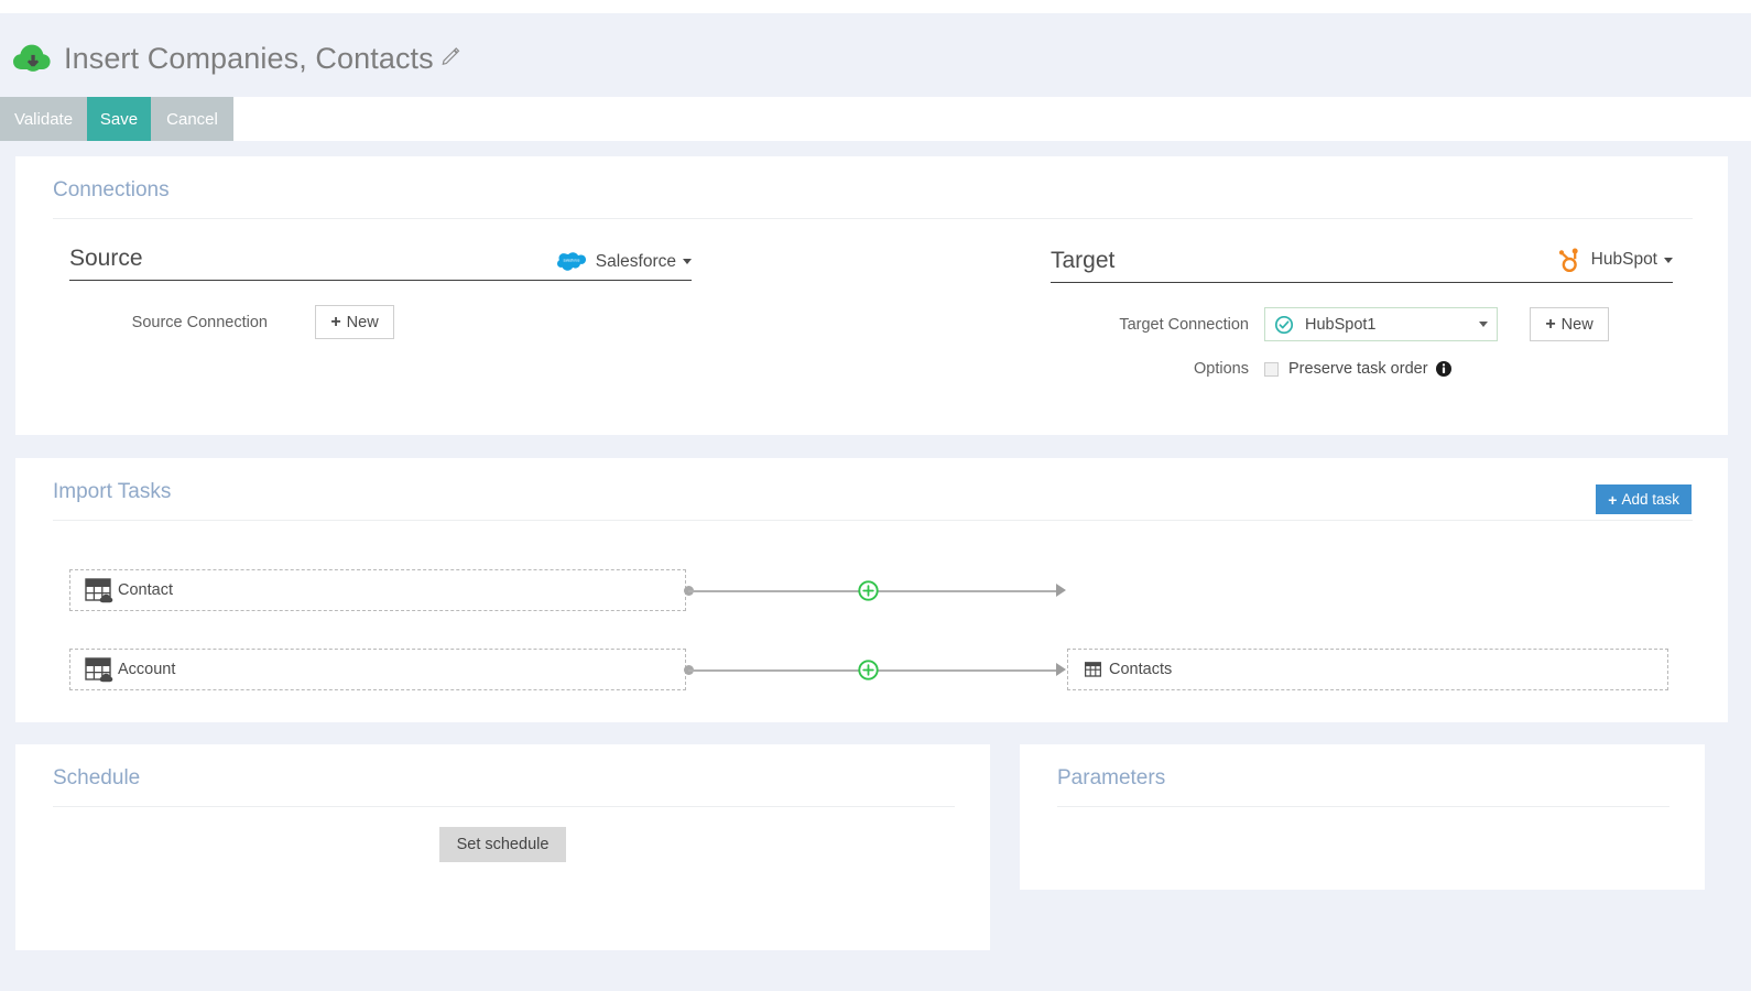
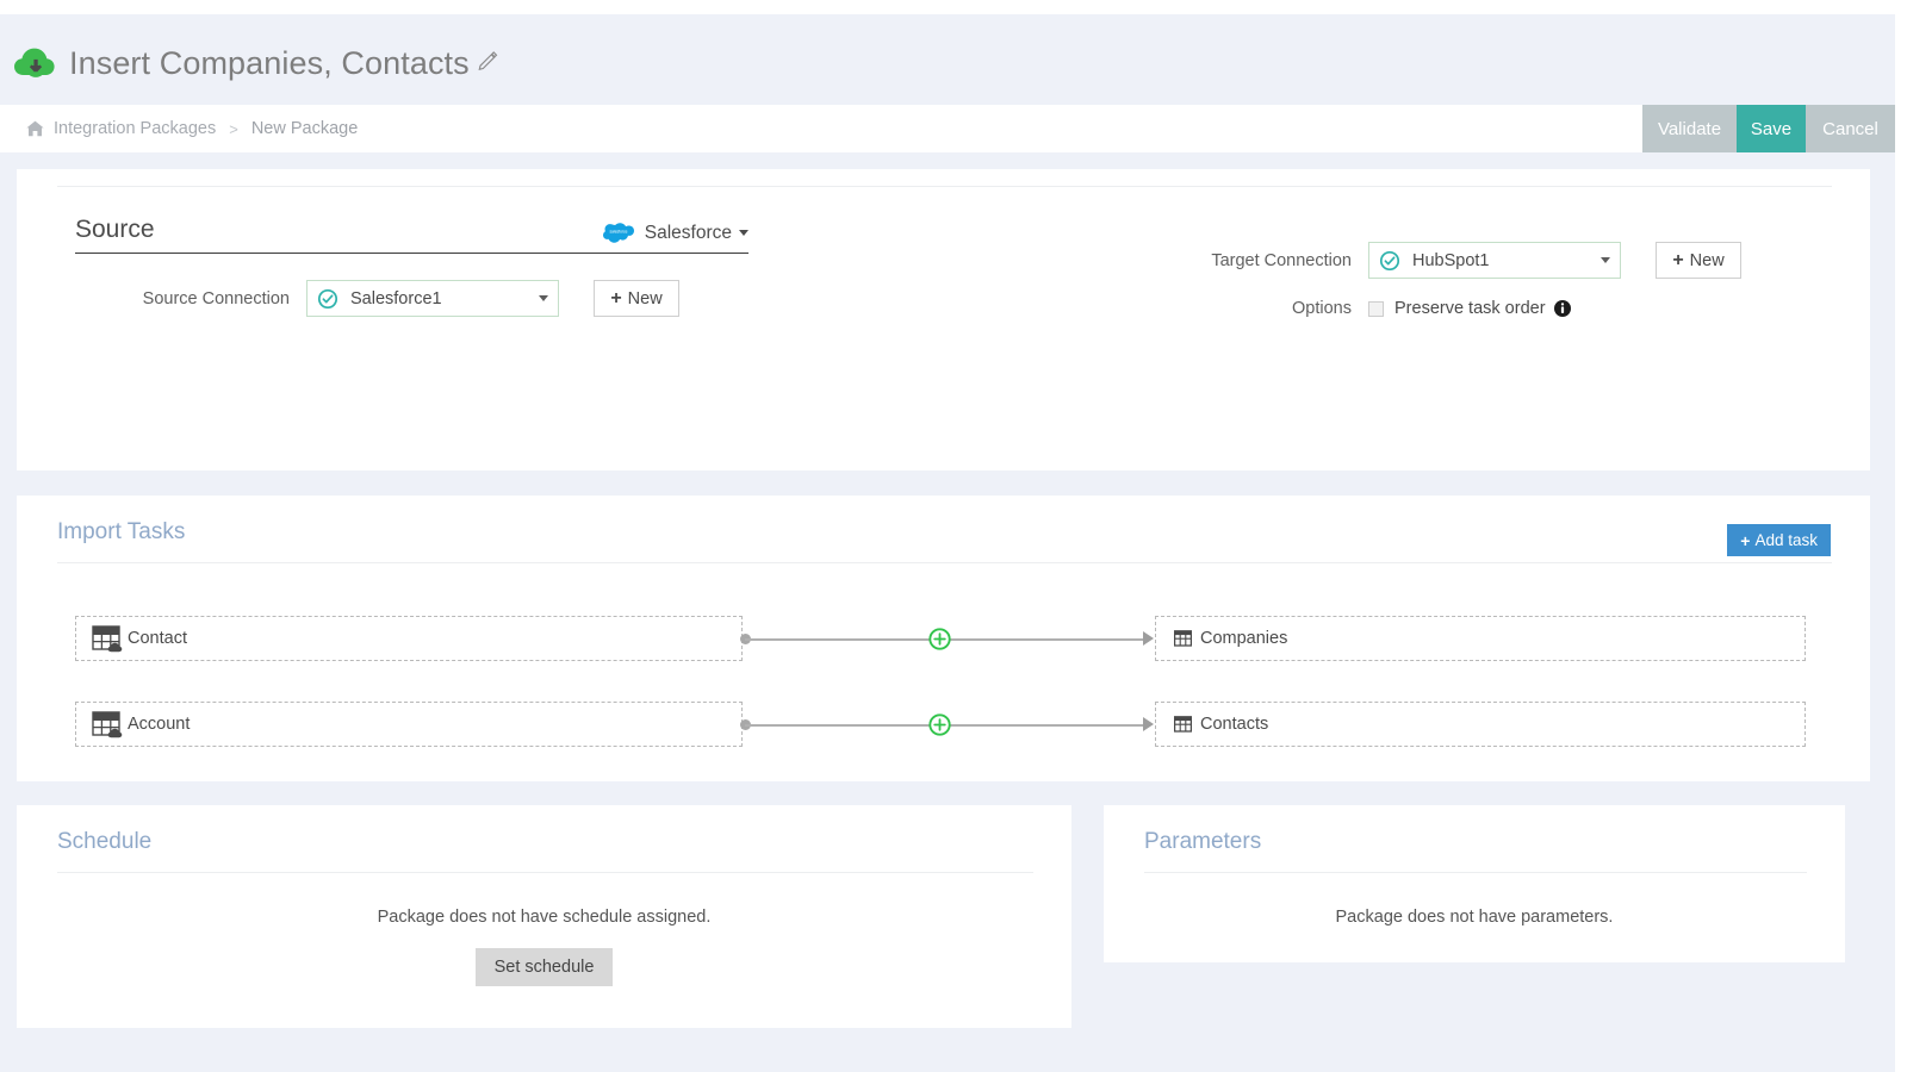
  Insert Companies, Contacts
+ Integration Packages
+ >
+ New Package
  Validate
  Save
  Cancel
- Connections
  Source
  Salesforce
  Source Connection
+ Salesforce1
  +
  New
- Target
- HubSpot
  Target Connection
  HubSpot1
  +
  New
  Options
  Preserve task order
  Import Tasks
  +
  Add task
  Contact
+ Companies
  Account
  Contacts
  Schedule
+ Package does not have schedule assigned.
  Set schedule
  Parameters
+ Package does not have parameters.
